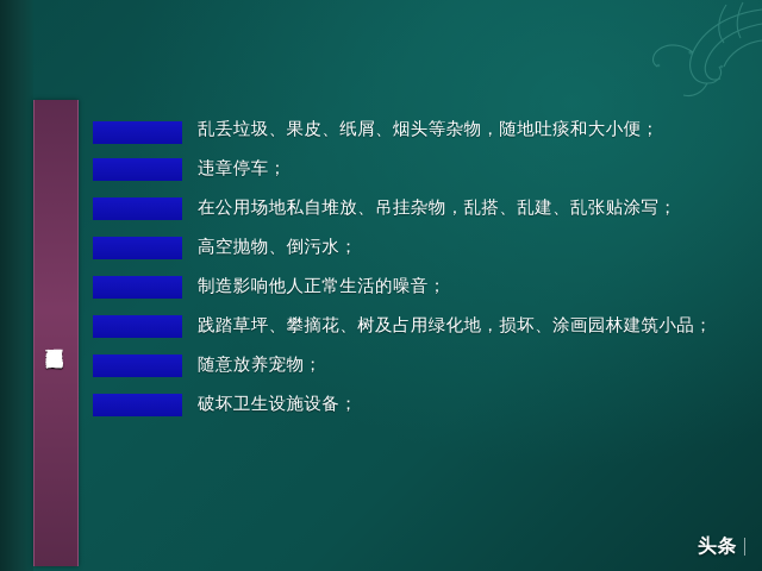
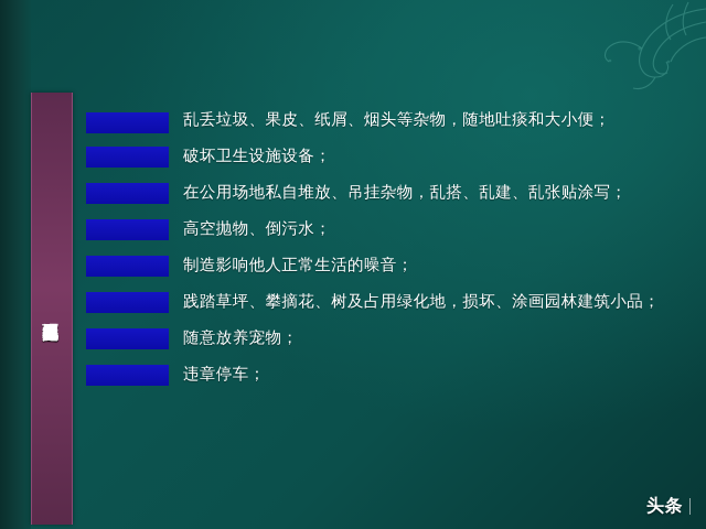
  乱丢垃圾、果皮、纸屑、烟头等杂物，随地吐痰和大小便；
- 违章停车；
+ 破坏卫生设施设备；
  在公用场地私自堆放、吊挂杂物，乱搭、乱建、乱张贴涂写；
  高空抛物、倒污水；
  制造影响他人正常生活的噪音；
  践踏草坪、攀摘花、树及占用绿化地，损坏、涂画园林建筑小品；
  随意放养宠物；
- 破坏卫生设施设备；
+ 违章停车；
  头条
